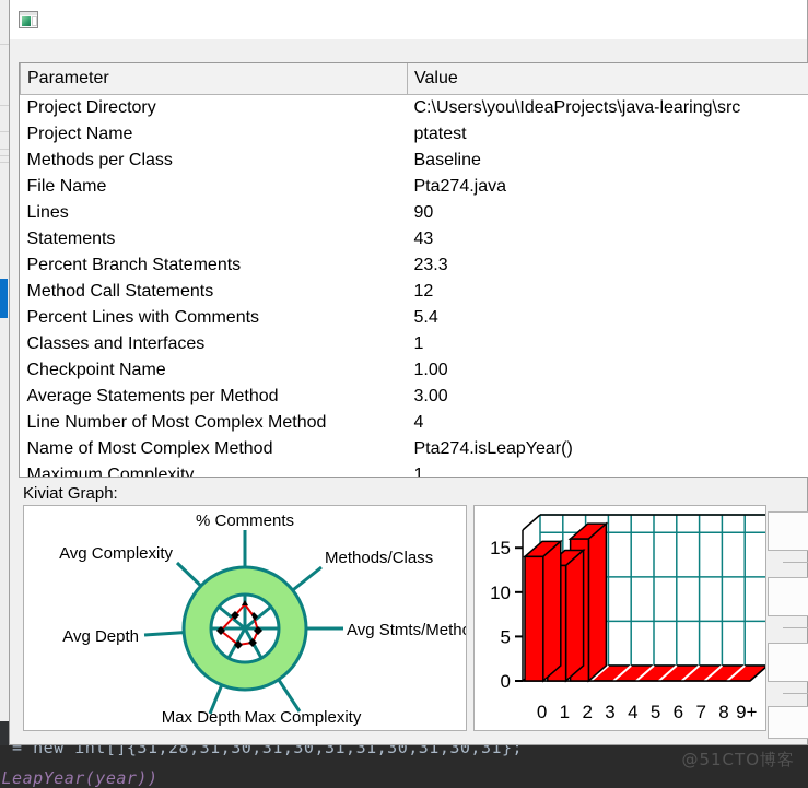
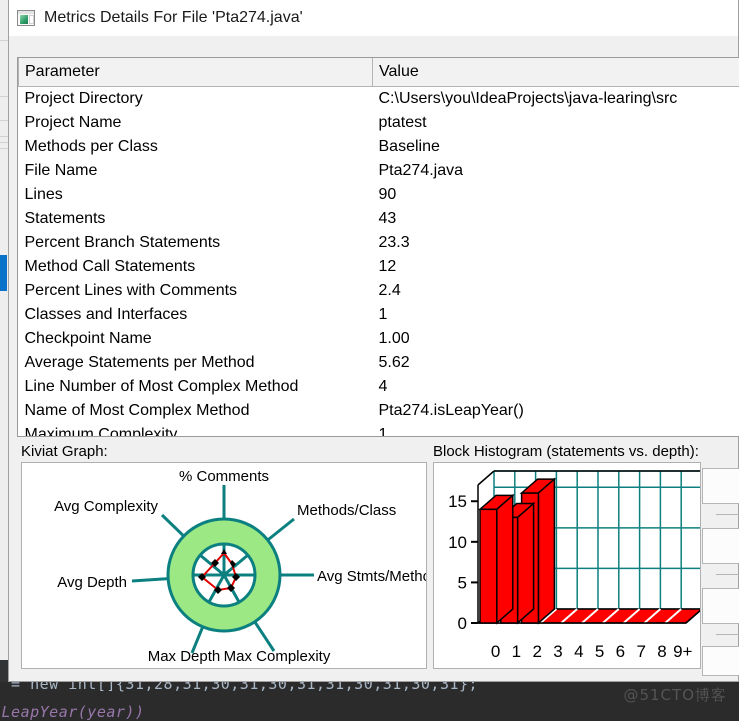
  = new int[]{31,28,31,30,31,30,31,31,30,31,30,31};
  LeapYear(year))
  @51CTO博客
+ Metrics Details For File 'Pta274.java'
  Parameter	Value
  Project Directory	C:\Users\you\IdeaProjects\java-learing\src
  Project Name	ptatest
  Methods per Class	Baseline
  File Name	Pta274.java
  Lines	90
  Statements	43
  Percent Branch Statements	23.3
  Method Call Statements	12
- Percent Lines with Comments	5.4
+ Percent Lines with Comments	2.4
  Classes and Interfaces	1
  Checkpoint Name	1.00
- Average Statements per Method	3.00
+ Average Statements per Method	5.62
  Line Number of Most Complex Method	4
  Name of Most Complex Method	Pta274.isLeapYear()
  Maximum Complexity	1
  Kiviat Graph:
  % Comments
  Methods/Class
  Avg Stmts/Meth
  Max Complexity
  Max Depth
  Avg Depth
  Avg Complexity
+ Block Histogram (statements vs. depth):
  0
  5
  10
  15
  0
  1
  2
  3
  4
  5
  6
  7
  8
  9+
